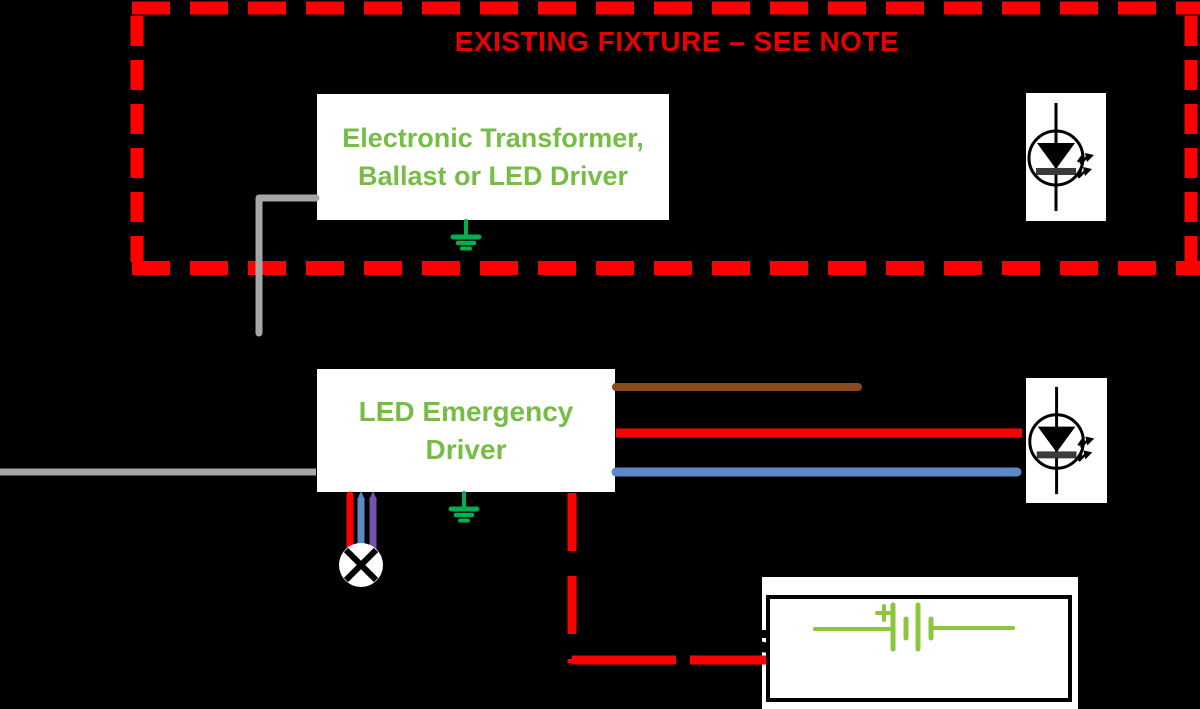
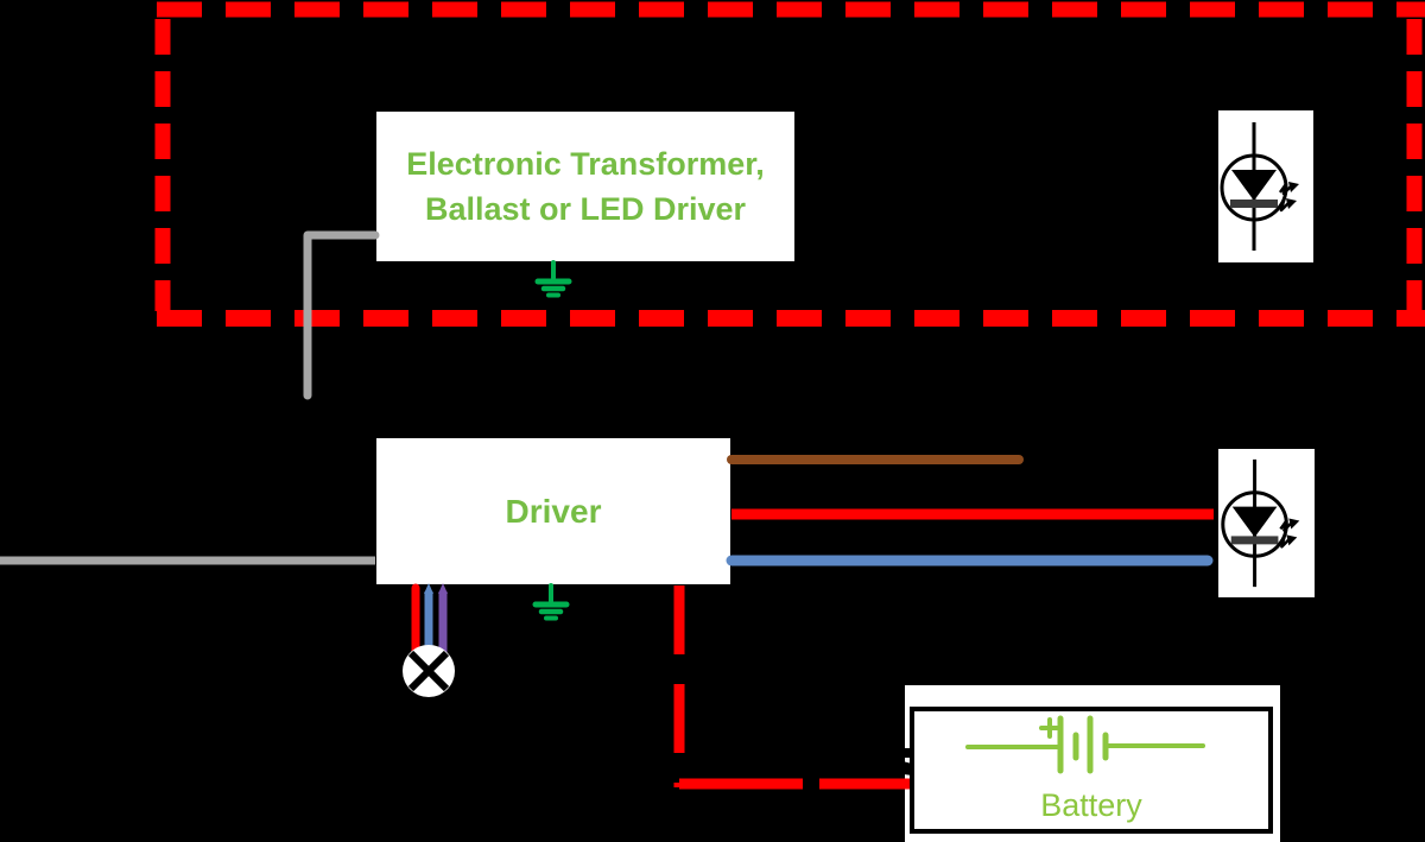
- EXISTING FIXTURE – SEE NOTE
  Electronic Transformer,
  Ballast or LED Driver
- LED Emergency
  Driver
+ Battery
